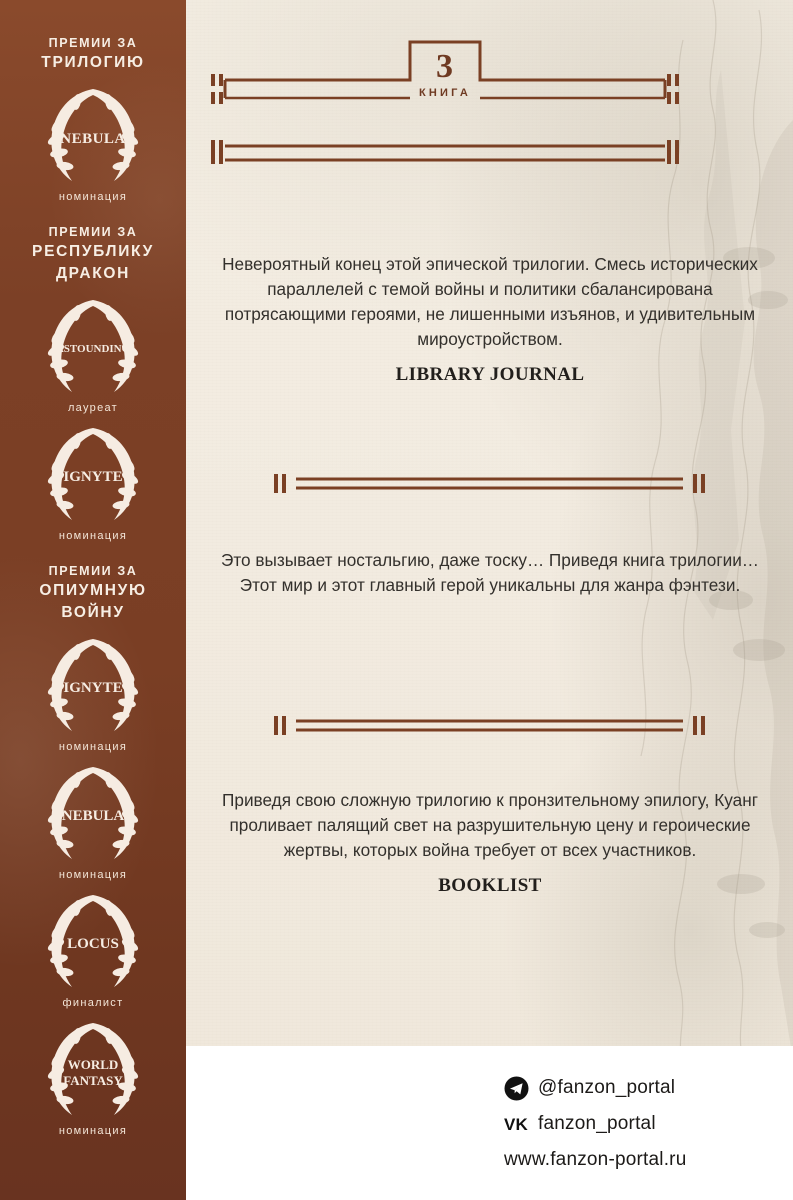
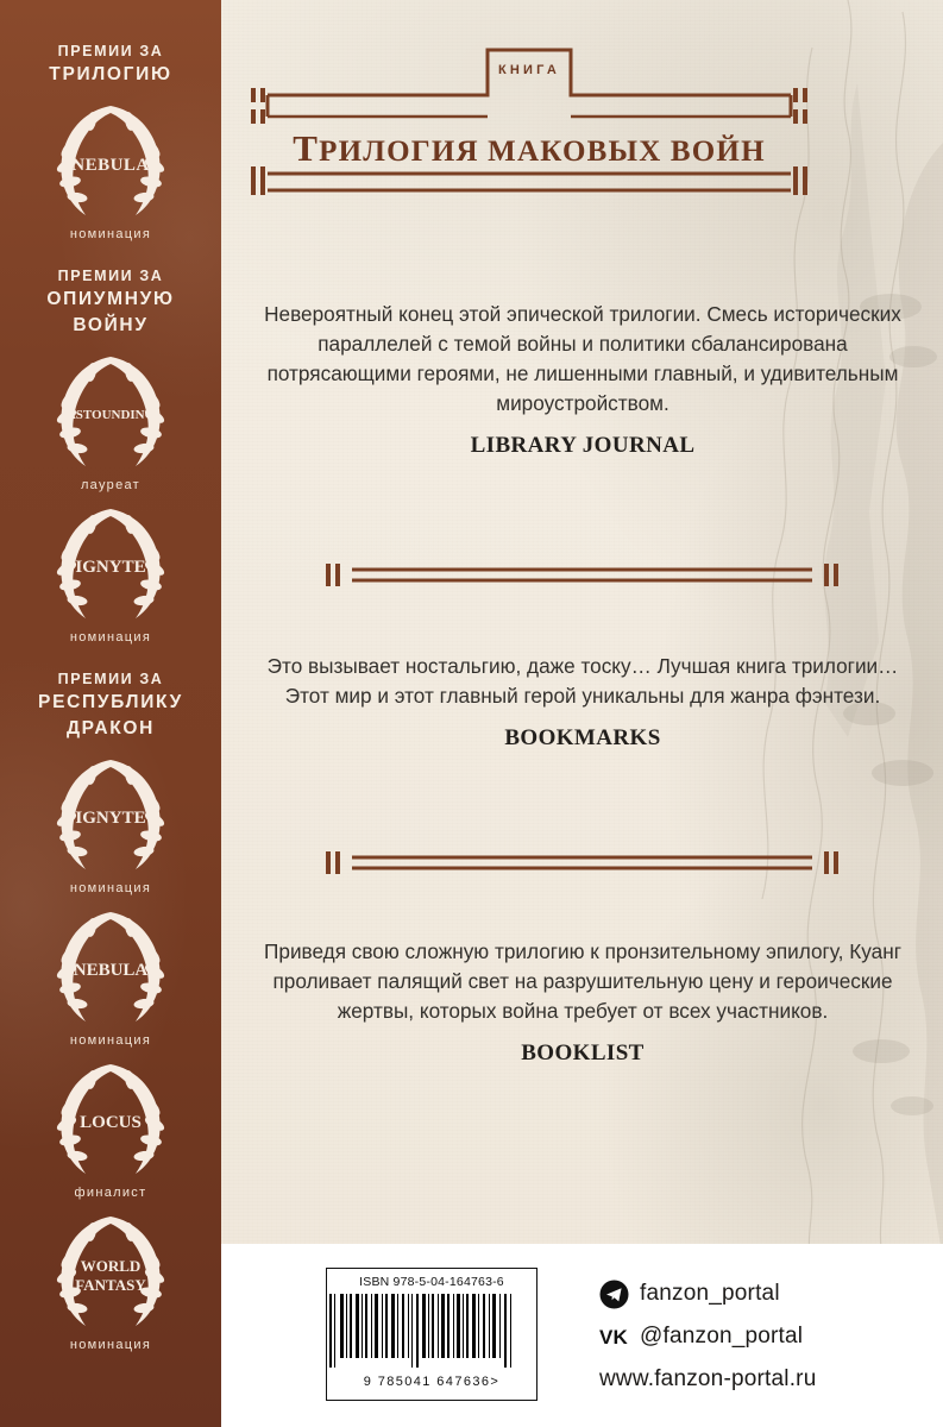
  ПРЕМИИ ЗА
  ТРИЛОГИЮ
  NEBULA
  номинация
  ПРЕМИИ ЗА
- РЕСПУБЛИКУ ДРАКОН
+ ОПИУМНУЮ ВОЙНУ
  ASTOUNDING
  лауреат
  IGNYTE
  номинация
  ПРЕМИИ ЗА
- ОПИУМНУЮ ВОЙНУ
+ РЕСПУБЛИКУ ДРАКОН
  IGNYTE
  номинация
  NEBULA
  номинация
  LOCUS
  финалист
  WORLD
  FANTASY
  номинация
- 3
  КНИГА
+ ТРИЛОГИЯ МАКОВЫХ ВОЙН
- Невероятный конец этой эпической трилогии. Смесь исторических параллелей с темой войны и политики сбалансирована потрясающими героями, не лишенными изъянов, и удивительным мироустройством.
+ Невероятный конец этой эпической трилогии. Смесь исторических параллелей с темой войны и политики сбалансирована потрясающими героями, не лишенными главный, и удивительным мироустройством.
  LIBRARY JOURNAL
- Это вызывает ностальгию, даже тоску… Приведя книга трилогии… Этот мир и этот главный герой уникальны для жанра фэнтези.
+ Это вызывает ностальгию, даже тоску… Лучшая книга трилогии… Этот мир и этот главный герой уникальны для жанра фэнтези.
+ BOOKMARKS
  Приведя свою сложную трилогию к пронзительному эпилогу, Куанг проливает палящий свет на разрушительную цену и героические жертвы, которых война требует от всех участников.
  BOOKLIST
+ ISBN 978-5-04-164763-6
+ 9 785041 647636>
- @fanzon_portal
+ fanzon_portal
  VK
- fanzon_portal
+ @fanzon_portal
  www.fanzon-portal.ru
